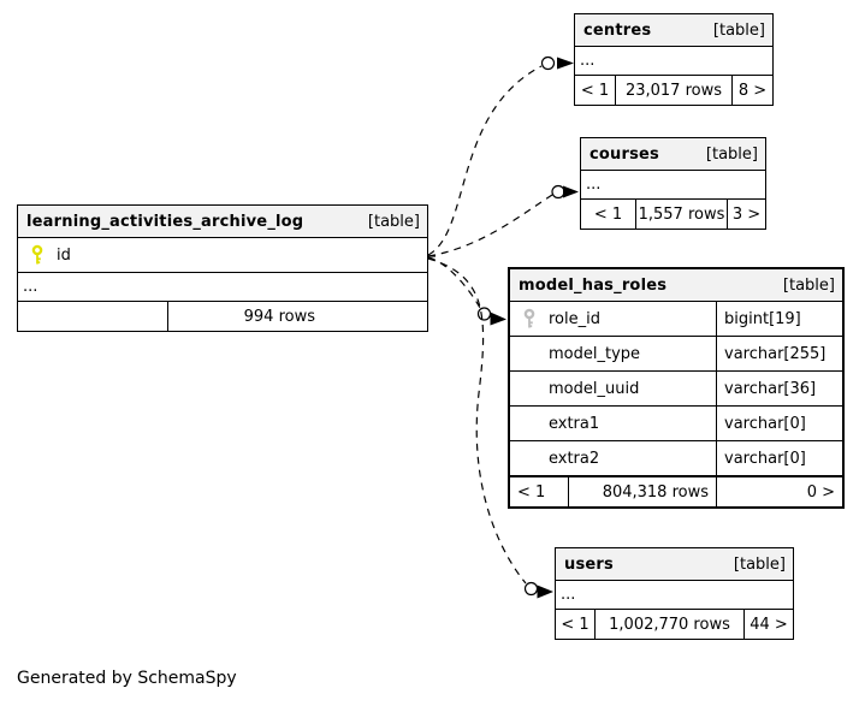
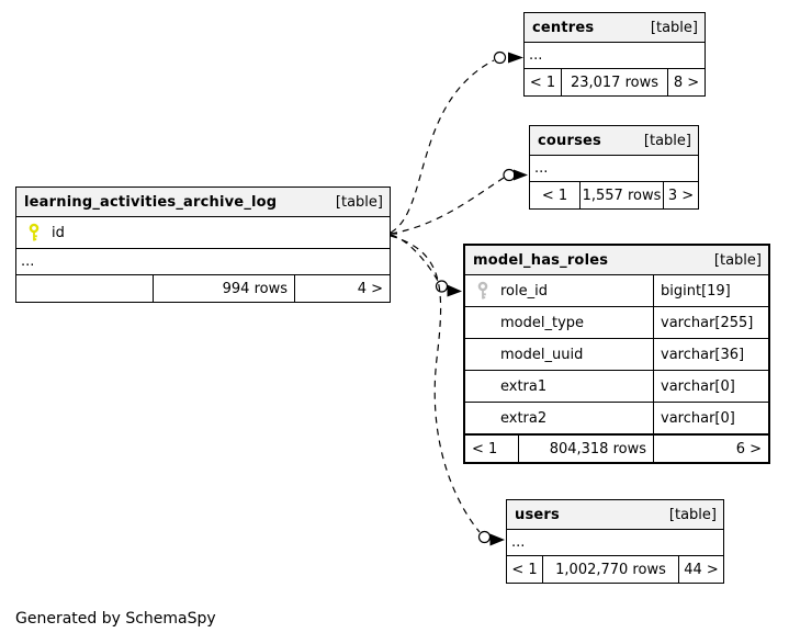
  learning_activities_archive_log
  [table]
  id
  ...
  994 rows
+ 4 >
  centres
  [table]
  ...
  < 1
  23,017 rows
  8 >
  courses
  [table]
  ...
  < 1
  1,557 rows
  3 >
  model_has_roles
  [table]
  role_id
  bigint[19]
  model_type
  varchar[255]
  model_uuid
  varchar[36]
  extra1
  varchar[0]
  extra2
  varchar[0]
  < 1
  804,318 rows
- 0 >
+ 6 >
  users
  [table]
  ...
  < 1
  1,002,770 rows
  44 >
  Generated by SchemaSpy
